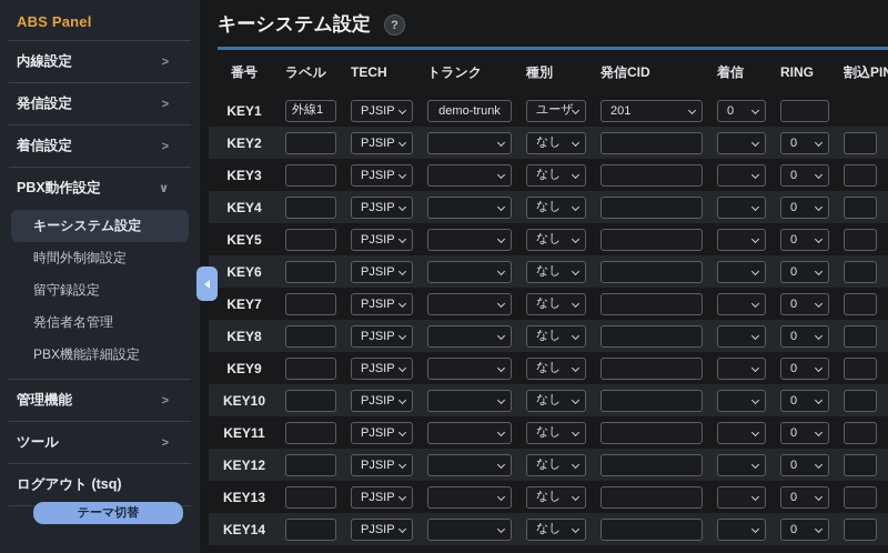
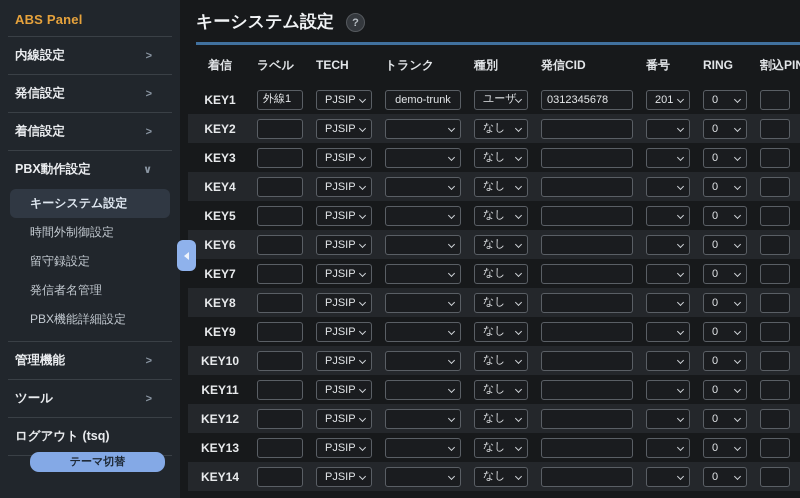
  ABS Panel
  内線設定
  >
  発信設定
  >
  着信設定
  >
  PBX動作設定
  ∨
  キーシステム設定
  時間外制御設定
  留守録設定
  発信者名管理
  PBX機能詳細設定
  管理機能
  >
  ツール
  >
  ログアウト (tsq)
  テーマ切替
  キーシステム設定
  ?
- 番号
+ 着信
  ラベル
  TECH
  トランク
  種別
  発信CID
- 着信
+ 番号
  RING
  割込PI
  KEY1
  外線1
  PJSIP
  demo-trunk
  ユーザ
+ 0312345678
  201
  0
  KEY2
  PJSIP
  なし
  0
  KEY3
  PJSIP
  なし
  0
  KEY4
  PJSIP
  なし
  0
  KEY5
  PJSIP
  なし
  0
  KEY6
  PJSIP
  なし
  0
  KEY7
  PJSIP
  なし
  0
  KEY8
  PJSIP
  なし
  0
  KEY9
  PJSIP
  なし
  0
  KEY10
  PJSIP
  なし
  0
  KEY11
  PJSIP
  なし
  0
  KEY12
  PJSIP
  なし
  0
  KEY13
  PJSIP
  なし
  0
  KEY14
  PJSIP
  なし
  0
